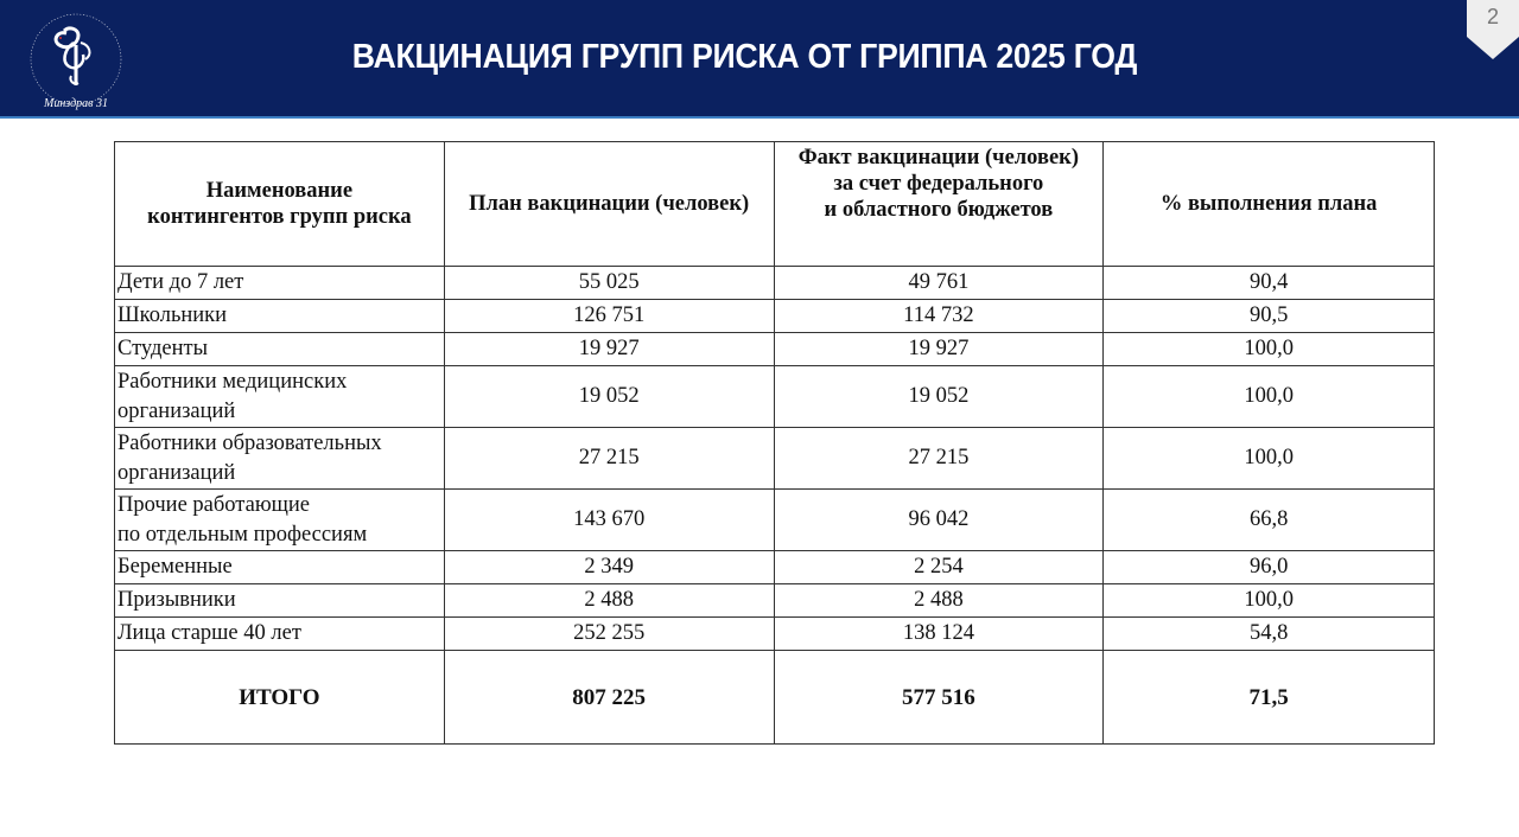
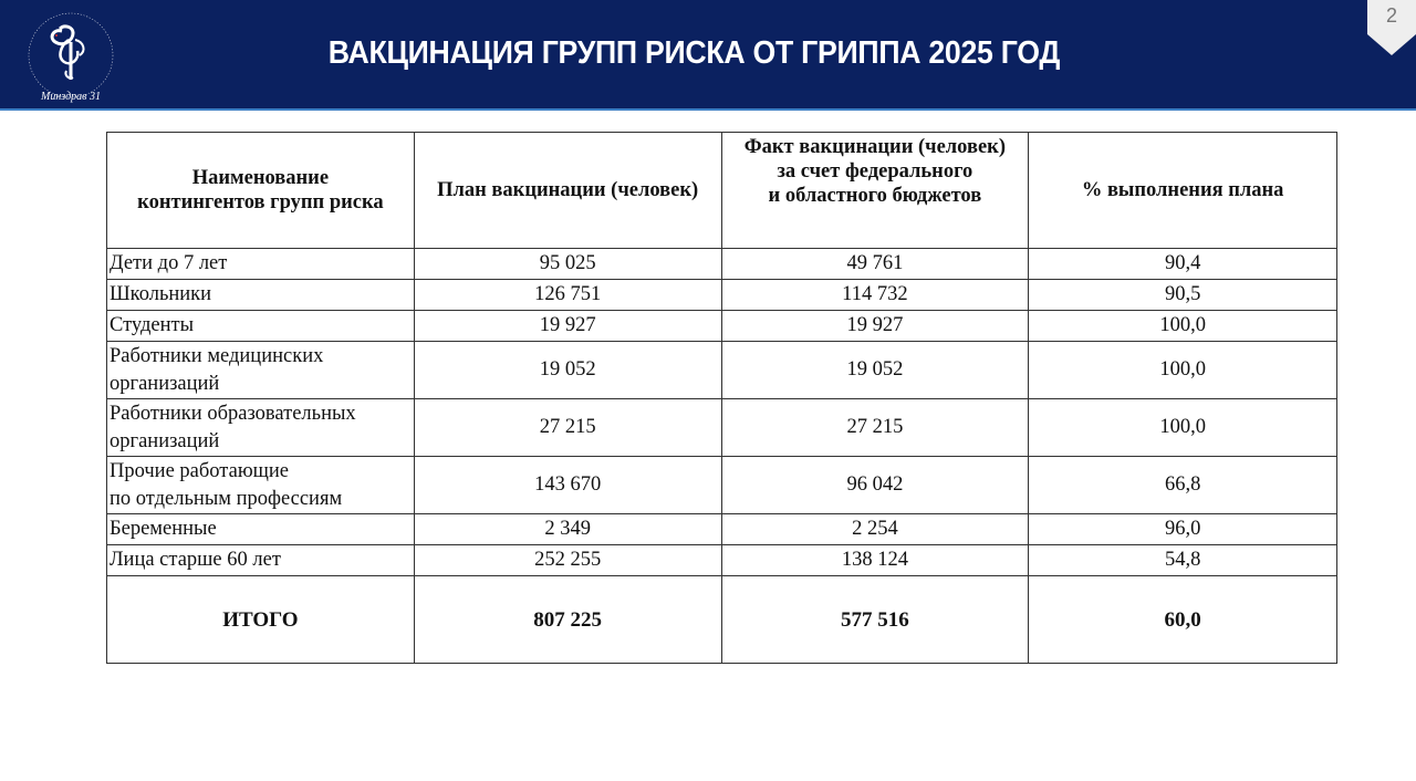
  Минздрав 31
  ВАКЦИНАЦИЯ ГРУПП РИСКА ОТ ГРИППА 2025 ГОД
  2
  Наименование контингентов групп риска	План вакцинации (человек)	Факт вакцинации (человек) за счет федерального и областного бюджетов	% выполнения плана
- Дети до 7 лет	55 025	49 761	90,4
+ Дети до 7 лет	95 025	49 761	90,4
  Школьники	126 751	114 732	90,5
  Студенты	19 927	19 927	100,0
  Работники медицинских организаций	19 052	19 052	100,0
  Работники образовательных организаций	27 215	27 215	100,0
  Прочие работающие по отдельным профессиям	143 670	96 042	66,8
  Беременные	2 349	2 254	96,0
- Призывники	2 488	2 488	100,0
- Лица старше 40 лет	252 255	138 124	54,8
+ Лица старше 60 лет	252 255	138 124	54,8
- ИТОГО	807 225	577 516	71,5
+ ИТОГО	807 225	577 516	60,0
